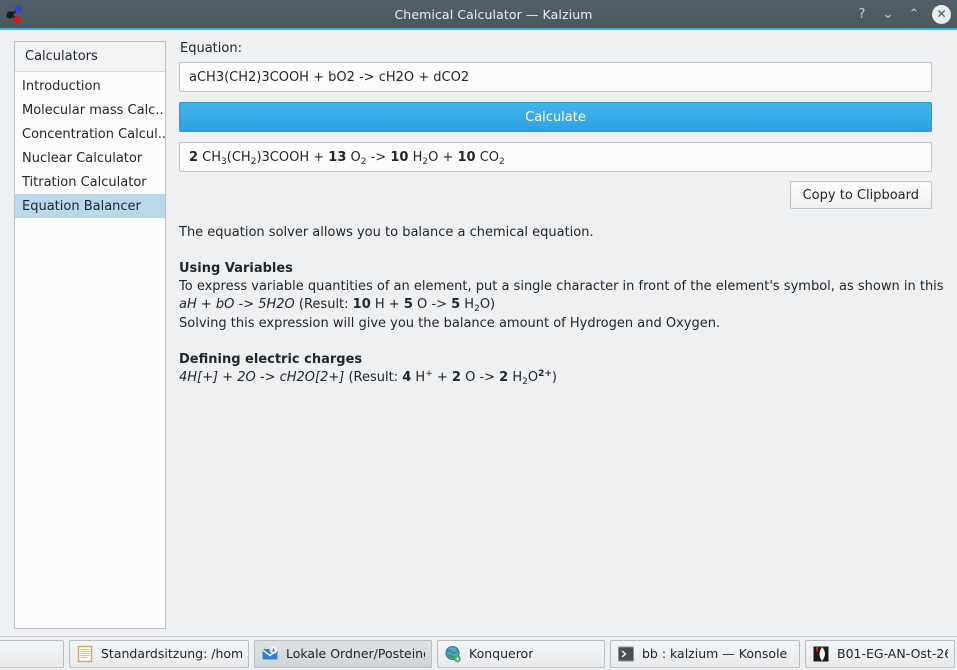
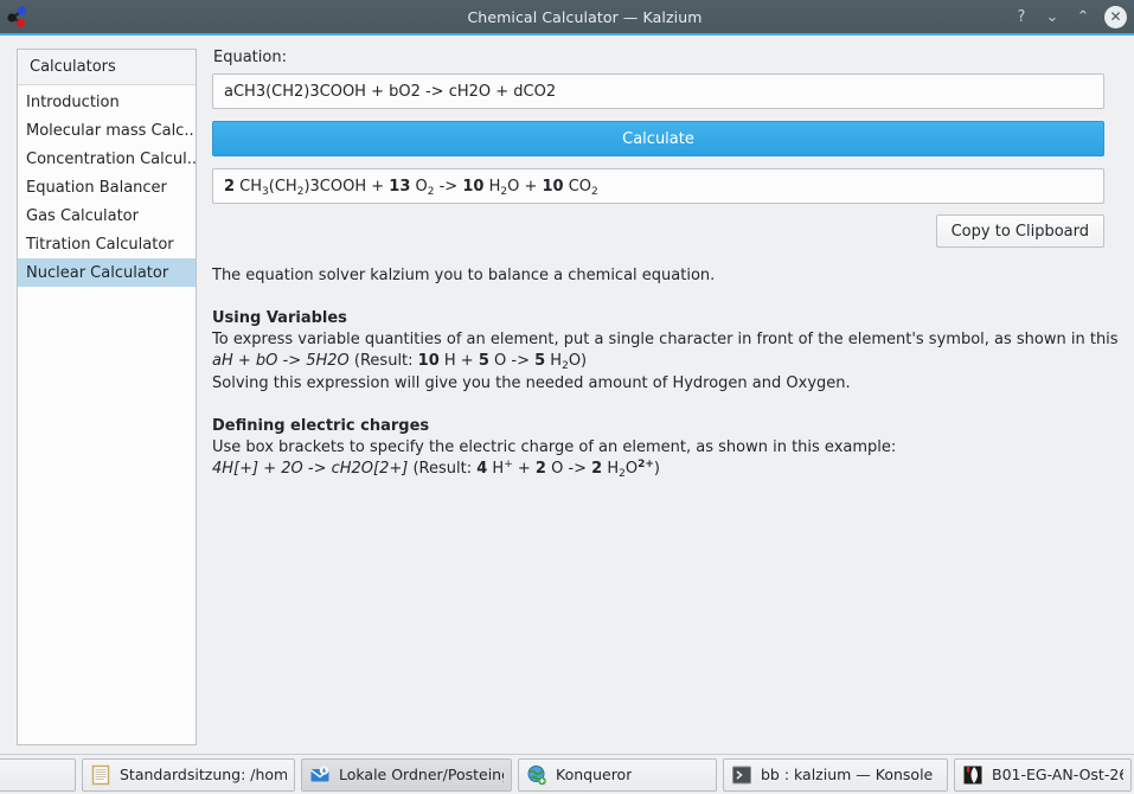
  Chemical Calculator — Kalzium
  ?
  ⌄
  ⌃
  ✕
  Calculators
  Introduction
  Molecular mass Calc..
  Concentration Calcul..
- Nuclear Calculator
+ Equation Balancer
+ Gas Calculator
  Titration Calculator
- Equation Balancer
+ Nuclear Calculator
  Equation:
  aCH3(CH2)3COOH + bO2 -> cH2O + dCO2 Calculate
  2 CH3(CH2)3COOH + 13 O2 -> 10 H2O + 10 CO2
  Copy to Clipboard
- The equation solver allows you to balance a chemical equation.
+ The equation solver kalzium you to balance a chemical equation.
  Using Variables
  To express variable quantities of an element, put a single character in front of the element's symbol, as shown in this
  aH + bO -> 5H2O (Result: 10 H + 5 O -> 5 H2O)
- Solving this expression will give you the balance amount of Hydrogen and Oxygen.
+ Solving this expression will give you the needed amount of Hydrogen and Oxygen.
  Defining electric charges
+ Use box brackets to specify the electric charge of an element, as shown in this example:
  4H[+] + 2O -> cH2O[2+] (Result: 4 H+ + 2 O -> 2 H2O2+)
  Standardsitzung: /hom
  Lokale Ordner/Postein
  Konqueror
  bb : kalzium — Konsole
  B01-EG-AN-Ost-2
